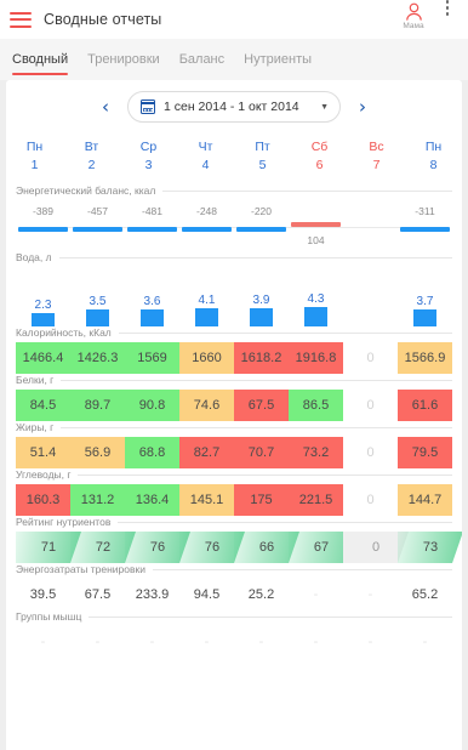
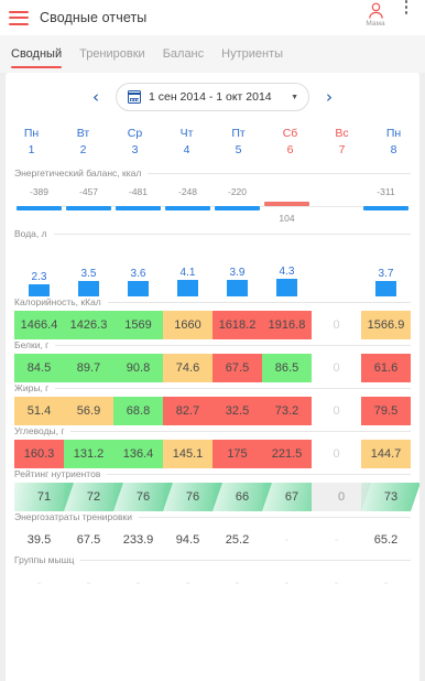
  Сводные отчеты
  Сводный
  Тренировки
  Баланс
  Нутриенты
  ‹
  1 сен 2014 - 1 окт 2014
  ›
  Пн
  1
  Вт
  2
  Ср
  3
  Чт
  4
  Пт
  5
  Сб
  6
  Вс
  7
  Пн
  8
  Энергетический баланс, ккал
  -389
  -457
  -481
  -248
  -220
  104
  -311
  Вода, л
  2.3
  3.5
  3.6
  4.1
  3.9
  4.3
  3.7
  Калорийность, кКал
  1466.4
  1426.3
  1569
  1660
  1618.2
  1916.8
  0
  1566.9
  Белки, г
  84.5
  89.7
  90.8
  74.6
  67.5
  86.5
  0
  61.6
  Жиры, г
  51.4
  56.9
  68.8
  82.7
- 70.7
+ 32.5
  73.2
  0
  79.5
  Углеводы, г
  160.3
  131.2
  136.4
  145.1
  175
  221.5
  0
  144.7
  Рейтинг нутриентов
  71
  72
  76
  76
  66
  67
  0
  73
  Энергозатраты тренировки
  39.5
  67.5
  233.9
  94.5
  25.2
  65.2
  Группы мышц
